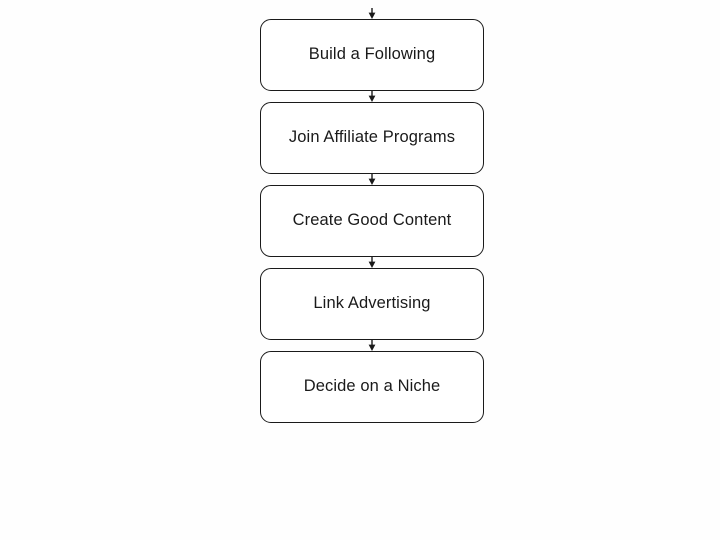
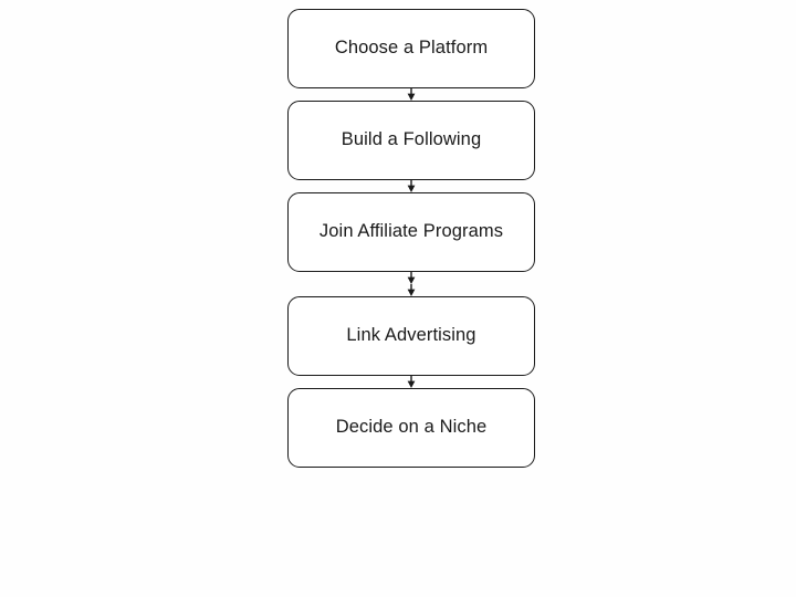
+ Choose a Platform
  Build a Following
  Join Affiliate Programs
- Create Good Content
  Link Advertising
  Decide on a Niche
